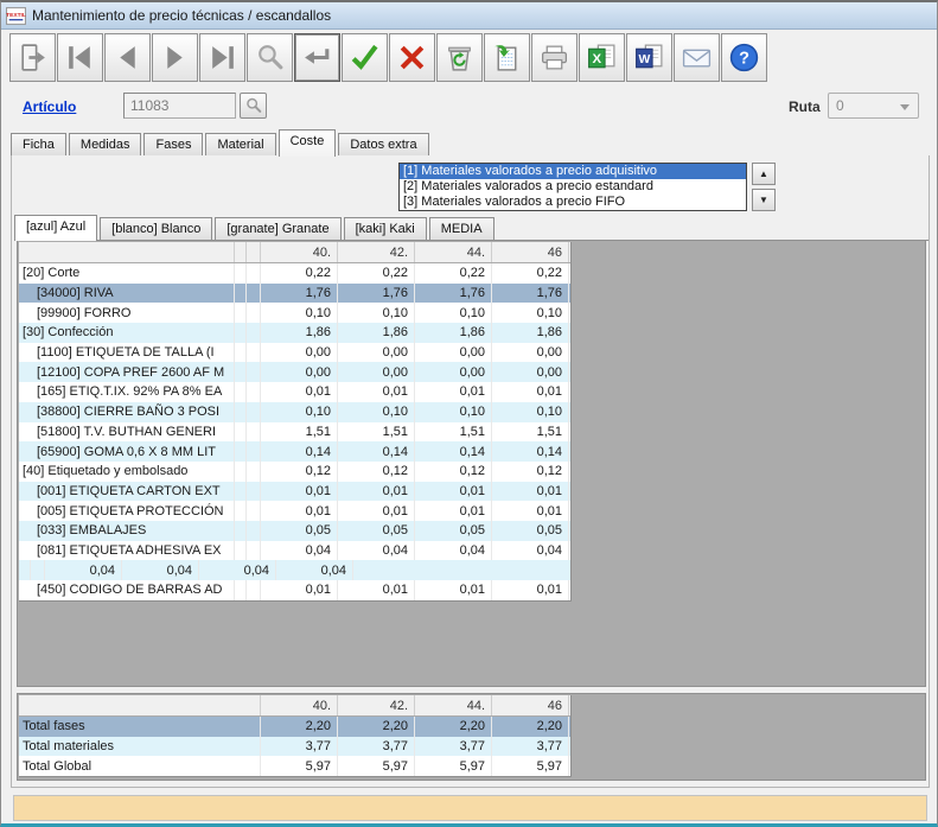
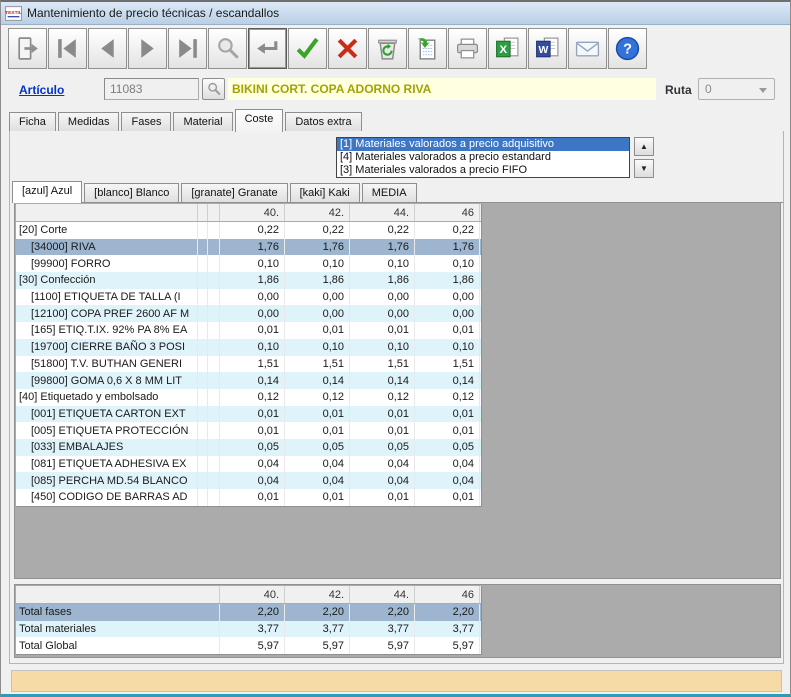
  Mantenimiento de precio técnicas / escandallos
  X
  W
  ?
  Artículo
  11083
+ BIKINI CORT. COPA ADORNO RIVA
  Ruta
  0
  Ficha Medidas Fases Material Coste Datos extra
  [1] Materiales valorados a precio adquisitivo
- [2] Materiales valorados a precio estandard
+ [4] Materiales valorados a precio estandard
  [3] Materiales valorados a precio FIFO
  ▲
  ▼
  [azul] Azul [blanco] Blanco [granate] Granate [kaki] Kaki MEDIA
  40.
  42.
  44.
  46
  [20] Corte
  0,22
  0,22
  0,22
  0,22
  [34000] RIVA
  1,76
  1,76
  1,76
  1,76
  [99900] FORRO
  0,10
  0,10
  0,10
  0,10
  [30] Confección
  1,86
  1,86
  1,86
  1,86
  [1100] ETIQUETA DE TALLA (I
  0,00
  0,00
  0,00
  0,00
  [12100] COPA PREF 2600 AF M
  0,00
  0,00
  0,00
  0,00
  [165] ETIQ.T.IX. 92% PA 8% EA
  0,01
  0,01
  0,01
  0,01
- [38800] CIERRE BAÑO 3 POSI
+ [19700] CIERRE BAÑO 3 POSI
  0,10
  0,10
  0,10
  0,10
  [51800] T.V. BUTHAN GENERI
  1,51
  1,51
  1,51
  1,51
- [65900] GOMA 0,6 X 8 MM LIT
+ [99800] GOMA 0,6 X 8 MM LIT
  0,14
  0,14
  0,14
  0,14
  [40] Etiquetado y embolsado
  0,12
  0,12
  0,12
  0,12
  [001] ETIQUETA CARTON EXT
  0,01
  0,01
  0,01
  0,01
  [005] ETIQUETA PROTECCIÓN
  0,01
  0,01
  0,01
  0,01
  [033] EMBALAJES
  0,05
  0,05
  0,05
  0,05
  [081] ETIQUETA ADHESIVA EX
  0,04
  0,04
  0,04
  0,04
+ [085] PERCHA MD.54 BLANCO
  0,04
  0,04
  0,04
  0,04
  [450] CODIGO DE BARRAS AD
  0,01
  0,01
  0,01
  0,01
  40.
  42.
  44.
  46
  Total fases
  2,20
  2,20
  2,20
  2,20
  Total materiales
  3,77
  3,77
  3,77
  3,77
  Total Global
  5,97
  5,97
  5,97
  5,97
